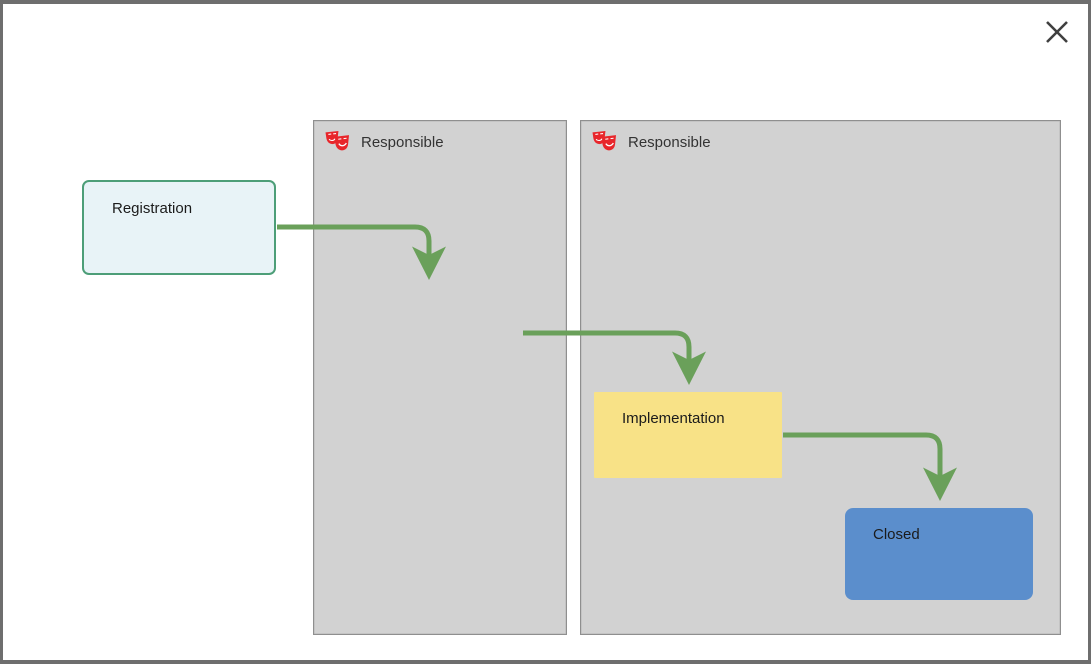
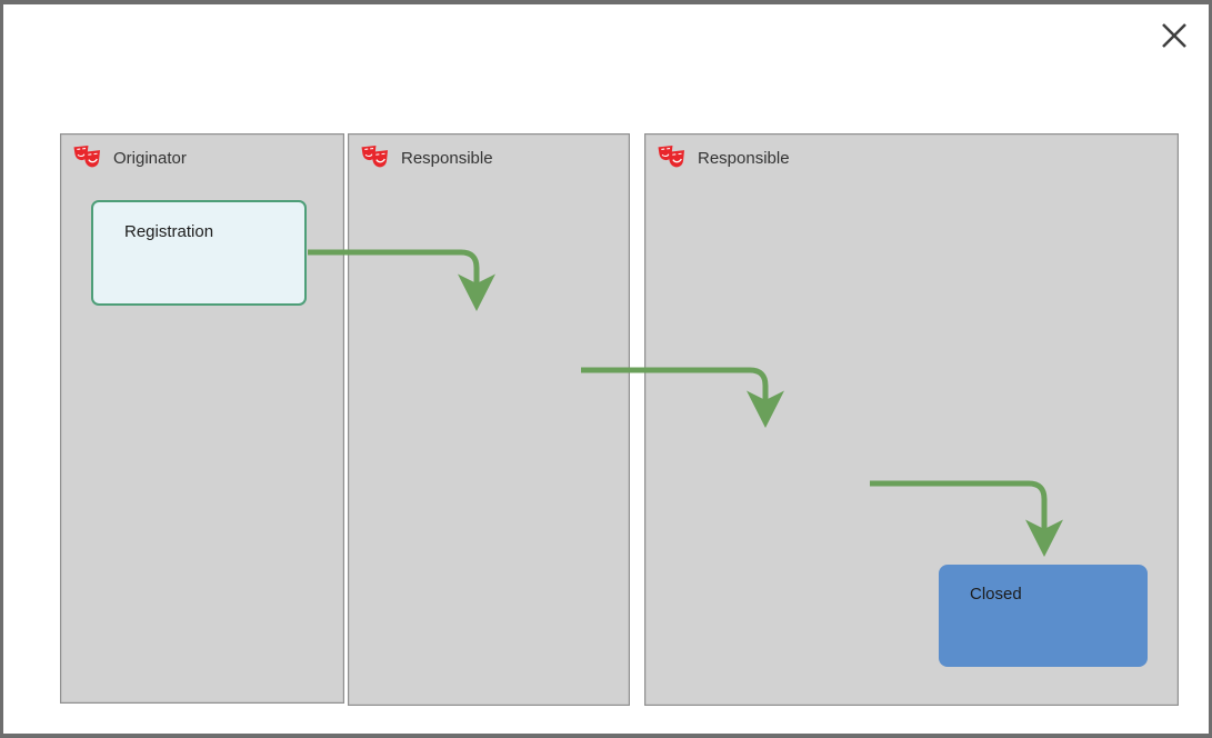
+ Originator
  Responsible
  Responsible
  Registration
- Implementation
  Closed
